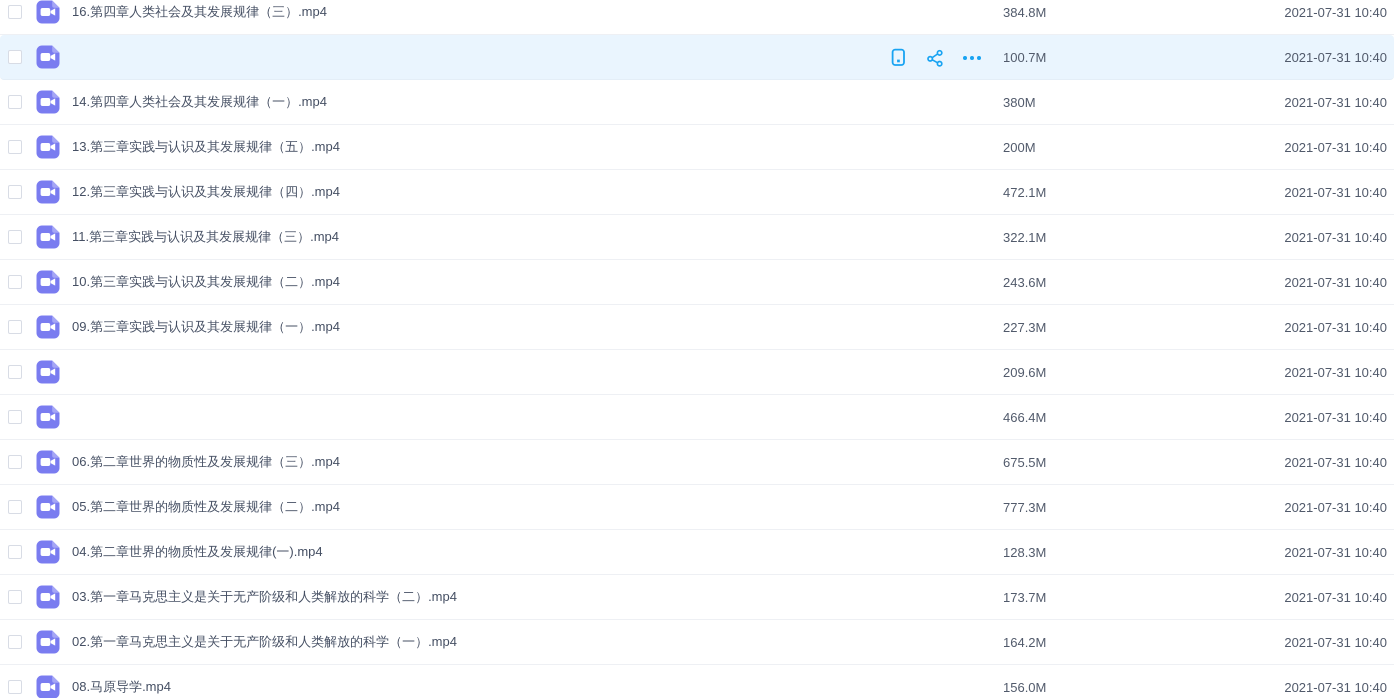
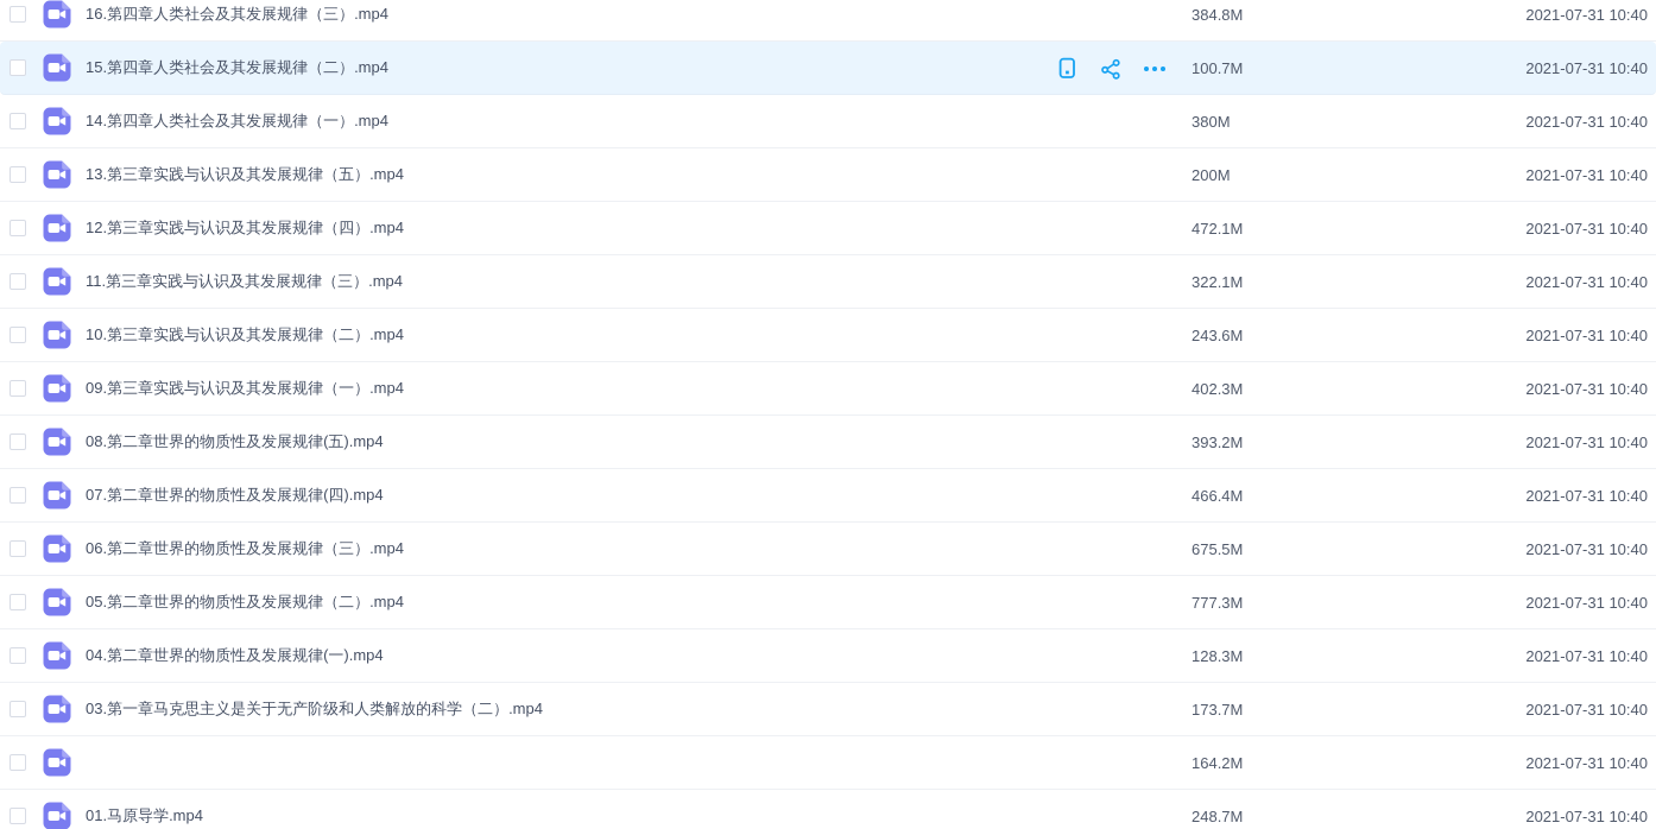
  16.第四章人类社会及其发展规律（三）.mp4
  384.8M
  2021-07-31 10:40
+ 15.第四章人类社会及其发展规律（二）.mp4
  100.7M
  2021-07-31 10:40
  14.第四章人类社会及其发展规律（一）.mp4
  380M
  2021-07-31 10:40
  13.第三章实践与认识及其发展规律（五）.mp4
  200M
  2021-07-31 10:40
  12.第三章实践与认识及其发展规律（四）.mp4
  472.1M
  2021-07-31 10:40
  11.第三章实践与认识及其发展规律（三）.mp4
  322.1M
  2021-07-31 10:40
  10.第三章实践与认识及其发展规律（二）.mp4
  243.6M
  2021-07-31 10:40
  09.第三章实践与认识及其发展规律（一）.mp4
- 227.3M
+ 402.3M
  2021-07-31 10:40
+ 08.第二章世界的物质性及发展规律(五).mp4
- 209.6M
+ 393.2M
  2021-07-31 10:40
+ 07.第二章世界的物质性及发展规律(四).mp4
  466.4M
  2021-07-31 10:40
  06.第二章世界的物质性及发展规律（三）.mp4
  675.5M
  2021-07-31 10:40
  05.第二章世界的物质性及发展规律（二）.mp4
  777.3M
  2021-07-31 10:40
  04.第二章世界的物质性及发展规律(一).mp4
  128.3M
  2021-07-31 10:40
  03.第一章马克思主义是关于无产阶级和人类解放的科学（二）.mp4
  173.7M
  2021-07-31 10:40
- 02.第一章马克思主义是关于无产阶级和人类解放的科学（一）.mp4
  164.2M
  2021-07-31 10:40
- 08.马原导学.mp4
+ 01.马原导学.mp4
- 156.0M
+ 248.7M
  2021-07-31 10:40
